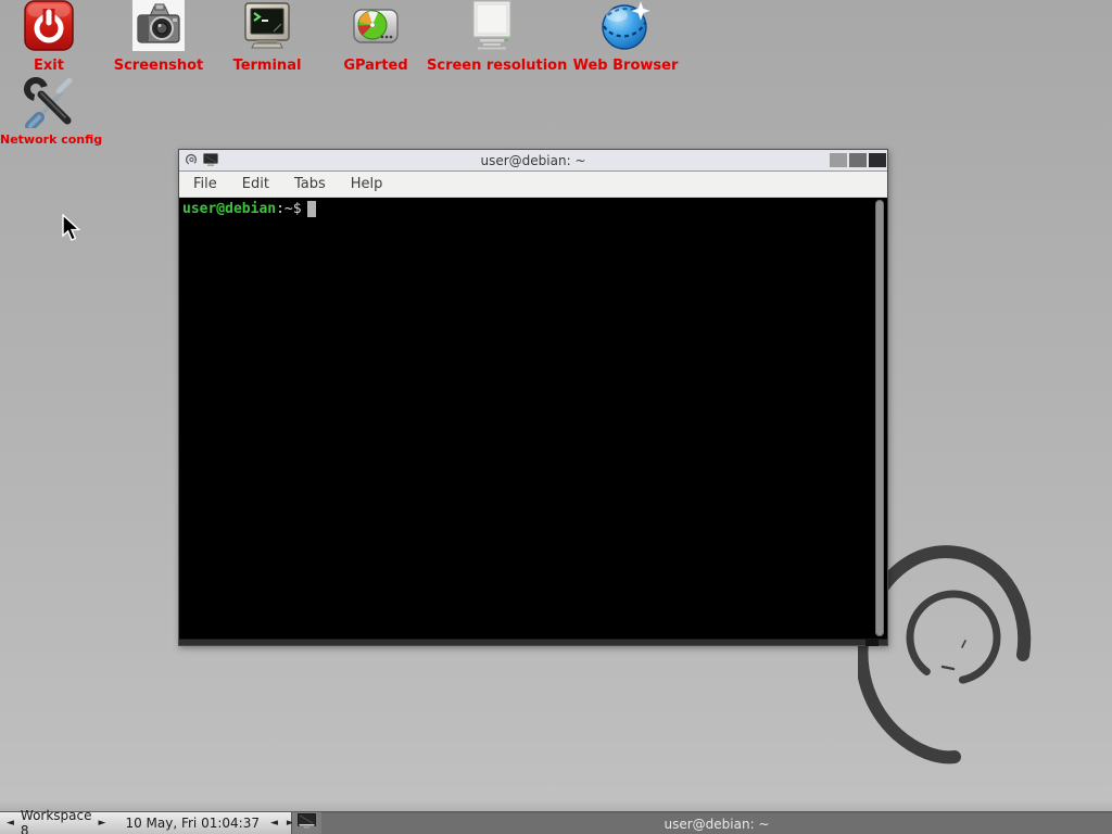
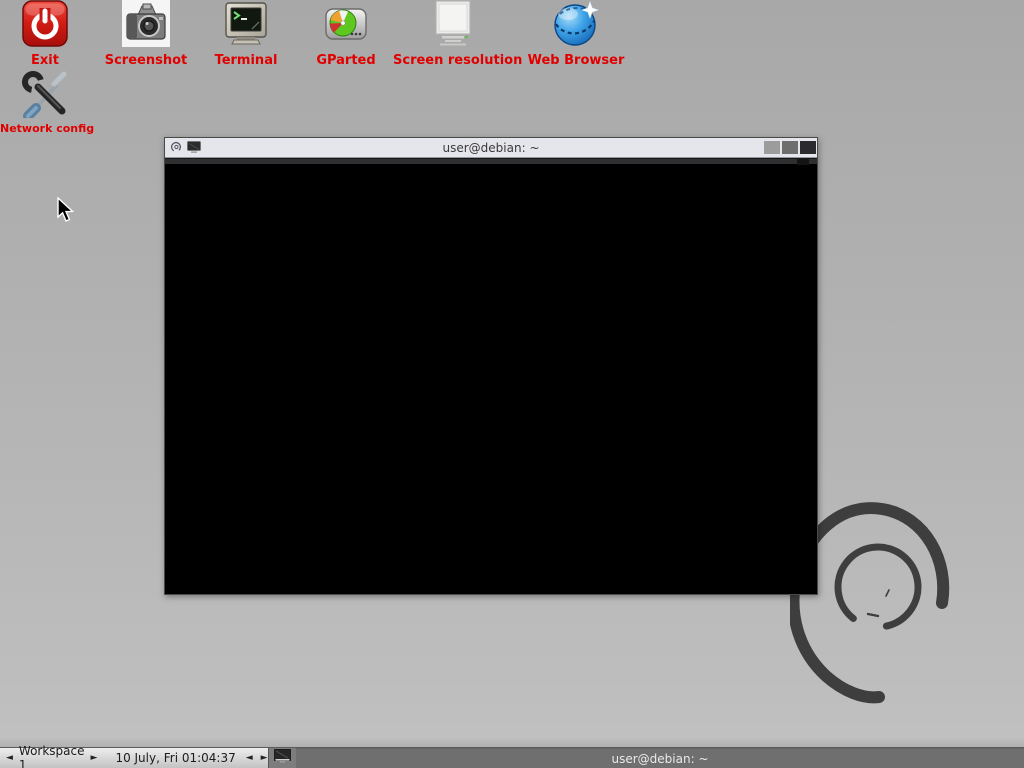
  Exit
  Screenshot
  Terminal
  GParted
  Screen resolutio
  Web Browser
  Network config
  user@debian: ~
- File
- Edit
- Tabs
- Help
- user@debian:~$
  ◄
- Workspace 8
+ Workspace 1
  ►
- 10 May, Fri 01:04:37
+ 10 July, Fri 01:04:37
  ◄
  ►
  user@debian: ~
